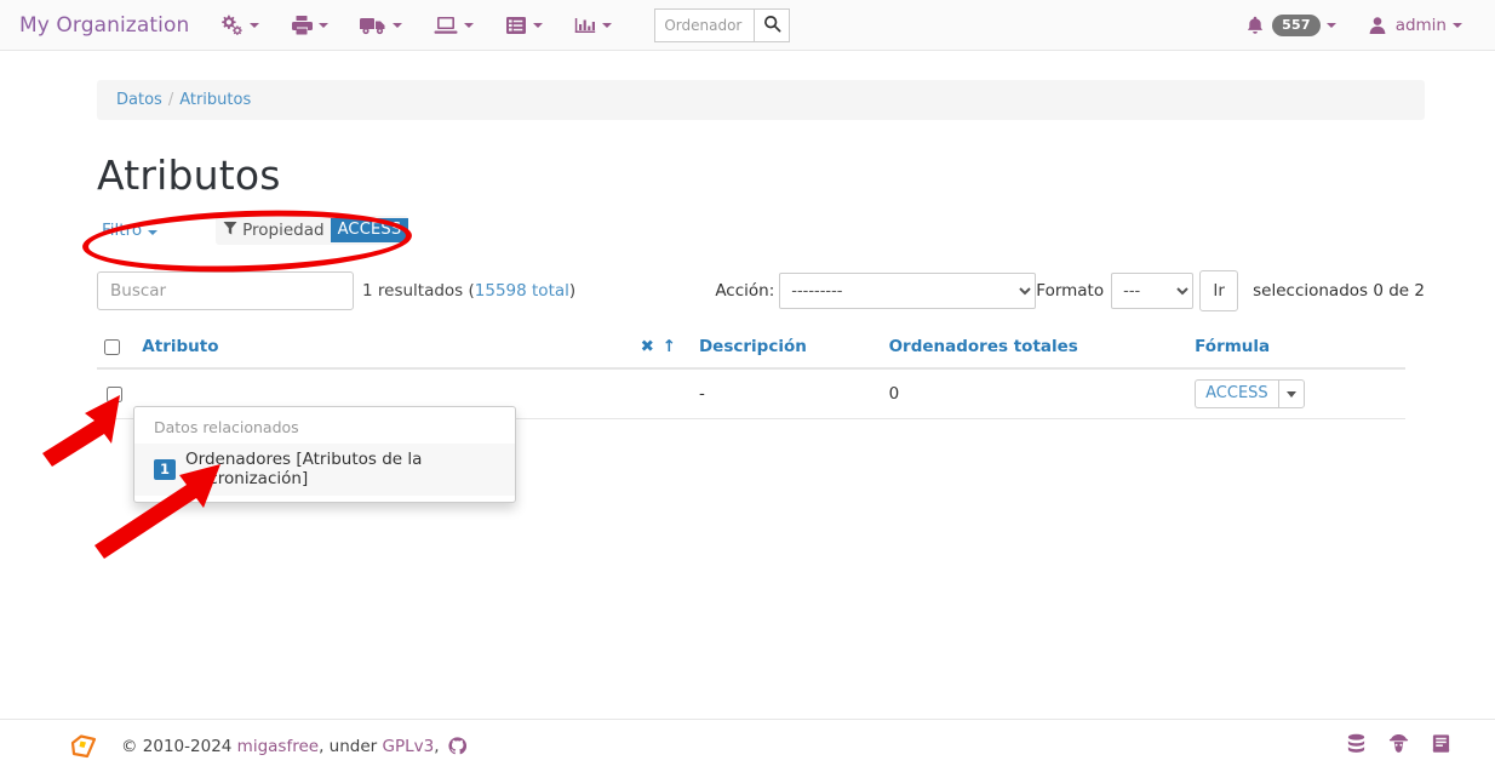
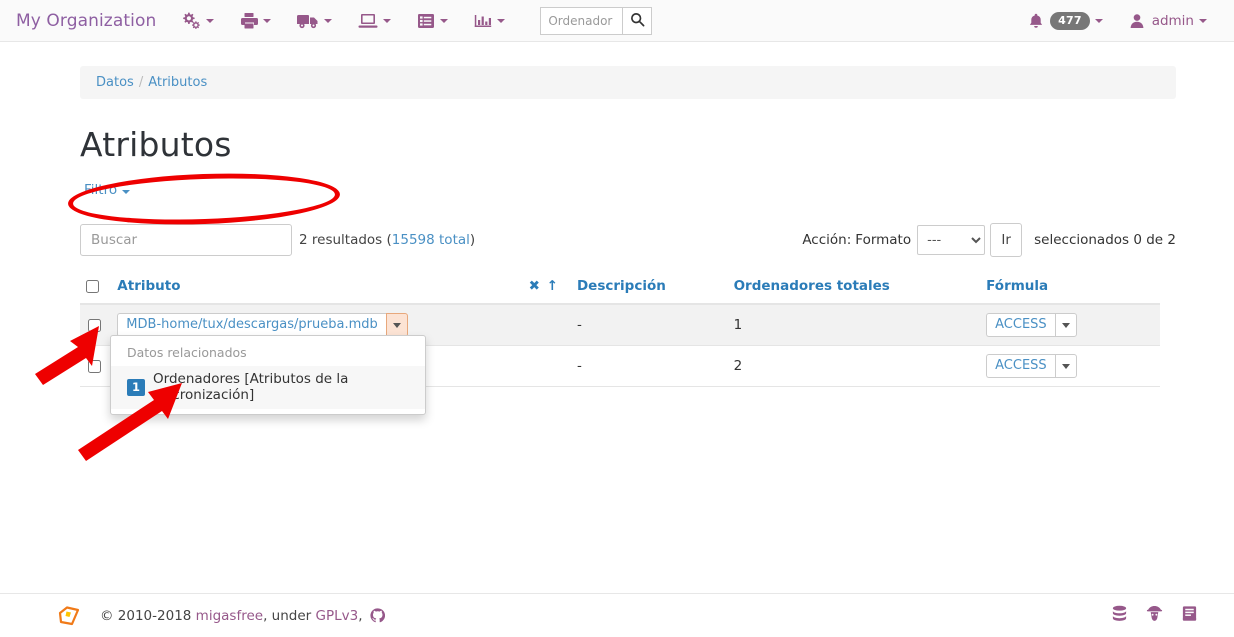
  My Organization
  Ordenador
- 557
+ 477
  admin
  Datos / Atributos
  Atributos
  Filtro
- Propiedad
- ACCESS
  Buscar
- 1 resultados (15598 total)
+ 2 resultados (15598 total)
  Acción:
- ---------
  Formato
  ---
  Ir
  seleccionados 0 de 2
  	Atributo ✖ ↑	Descripción	Ordenadores totales	Fórmula
+ 	MDB-home/tux/descargas/prueba.mdb	-	1	ACCESS
- 		-	0	ACCESS
+ 		-	2	ACCESS
  Datos relacionados
  1
  Ordenadores [Atributos de la ronización]
- © 2010-2024 migasfree, under GPLv3,
+ © 2010-2018 migasfree, under GPLv3,
